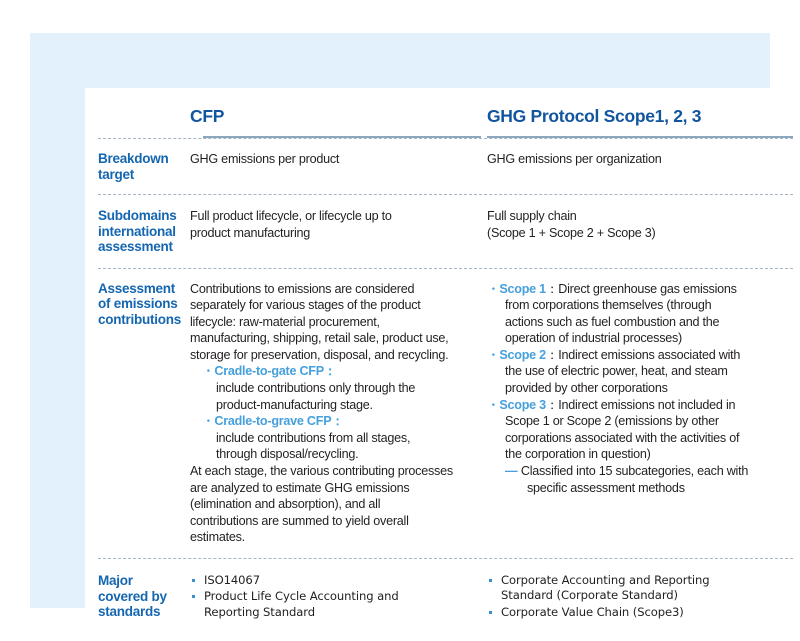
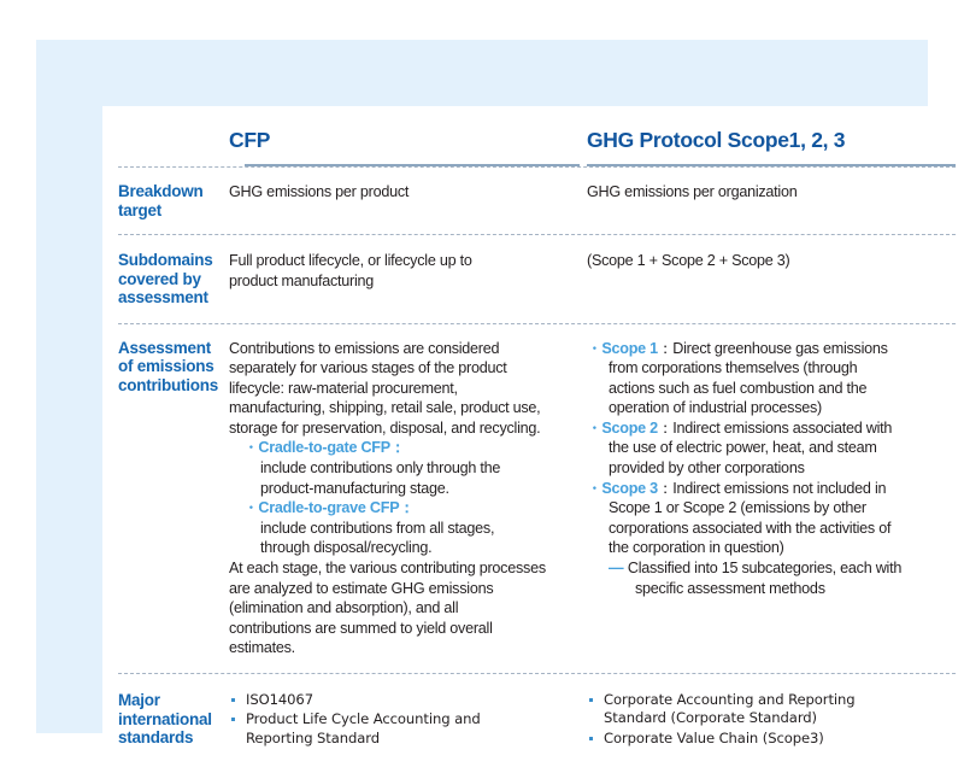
  CFP
  GHG Protocol Scope1, 2, 3
  Breakdown
  target
  GHG emissions per product
  GHG emissions per organization
  Subdomains
- international
+ covered by
  assessment
  Full product lifecycle, or lifecycle up to
  product manufacturing
- Full supply chain
  (Scope 1 + Scope 2 + Scope 3)
  Assessment
  of emissions
  contributions
  Contributions to emissions are considered
  separately for various stages of the product
  lifecycle: raw-material procurement,
  manufacturing, shipping, retail sale, product use,
  storage for preservation, disposal, and recycling.
  ・Cradle-to-gate CFP：
  include contributions only through the
  product-manufacturing stage.
  ・Cradle-to-grave CFP：
  include contributions from all stages,
  through disposal/recycling.
  At each stage, the various contributing processes
  are analyzed to estimate GHG emissions
  (elimination and absorption), and all
  contributions are summed to yield overall
  estimates.
  ・Scope 1：Direct greenhouse gas emissions
  from corporations themselves (through
  actions such as fuel combustion and the
  operation of industrial processes)
  ・Scope 2：Indirect emissions associated with
  the use of electric power, heat, and steam
  provided by other corporations
  ・Scope 3：Indirect emissions not included in
  Scope 1 or Scope 2 (emissions by other
  corporations associated with the activities of
  the corporation in question)
  — Classified into 15 subcategories, each with
  specific assessment methods
  Major
- covered by
+ international
  standards
  ISO14067
  Product Life Cycle Accounting and
  Reporting Standard
  Corporate Accounting and Reporting
  Standard (Corporate Standard)
  Corporate Value Chain (Scope3)
